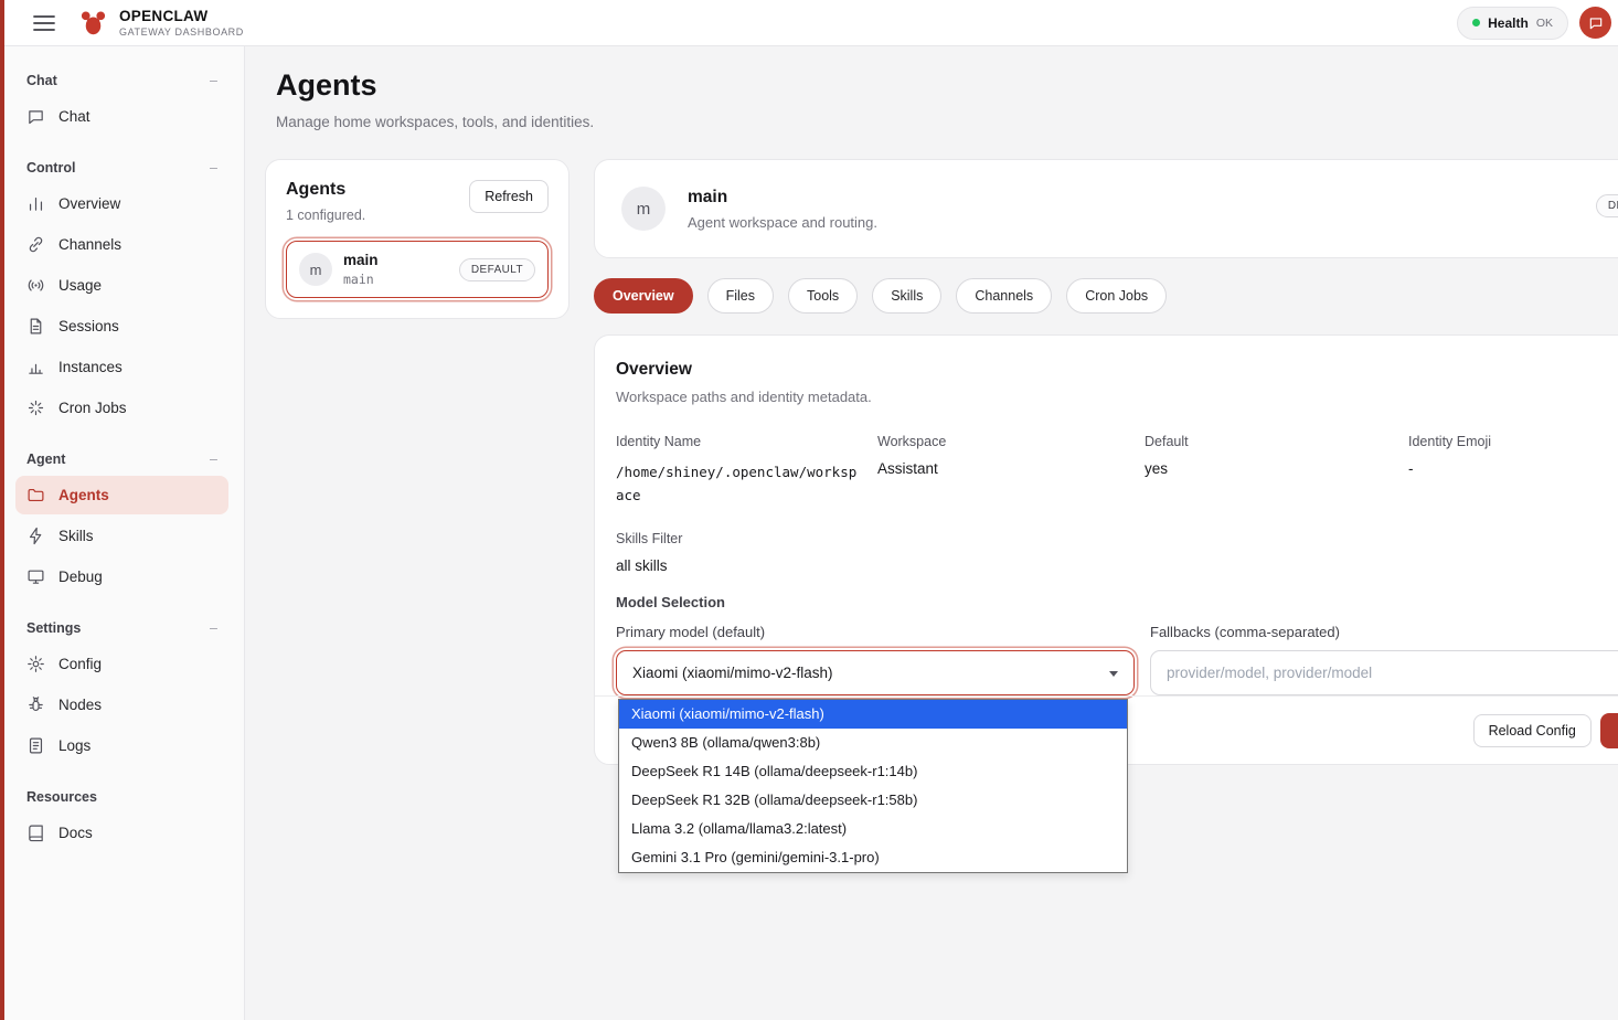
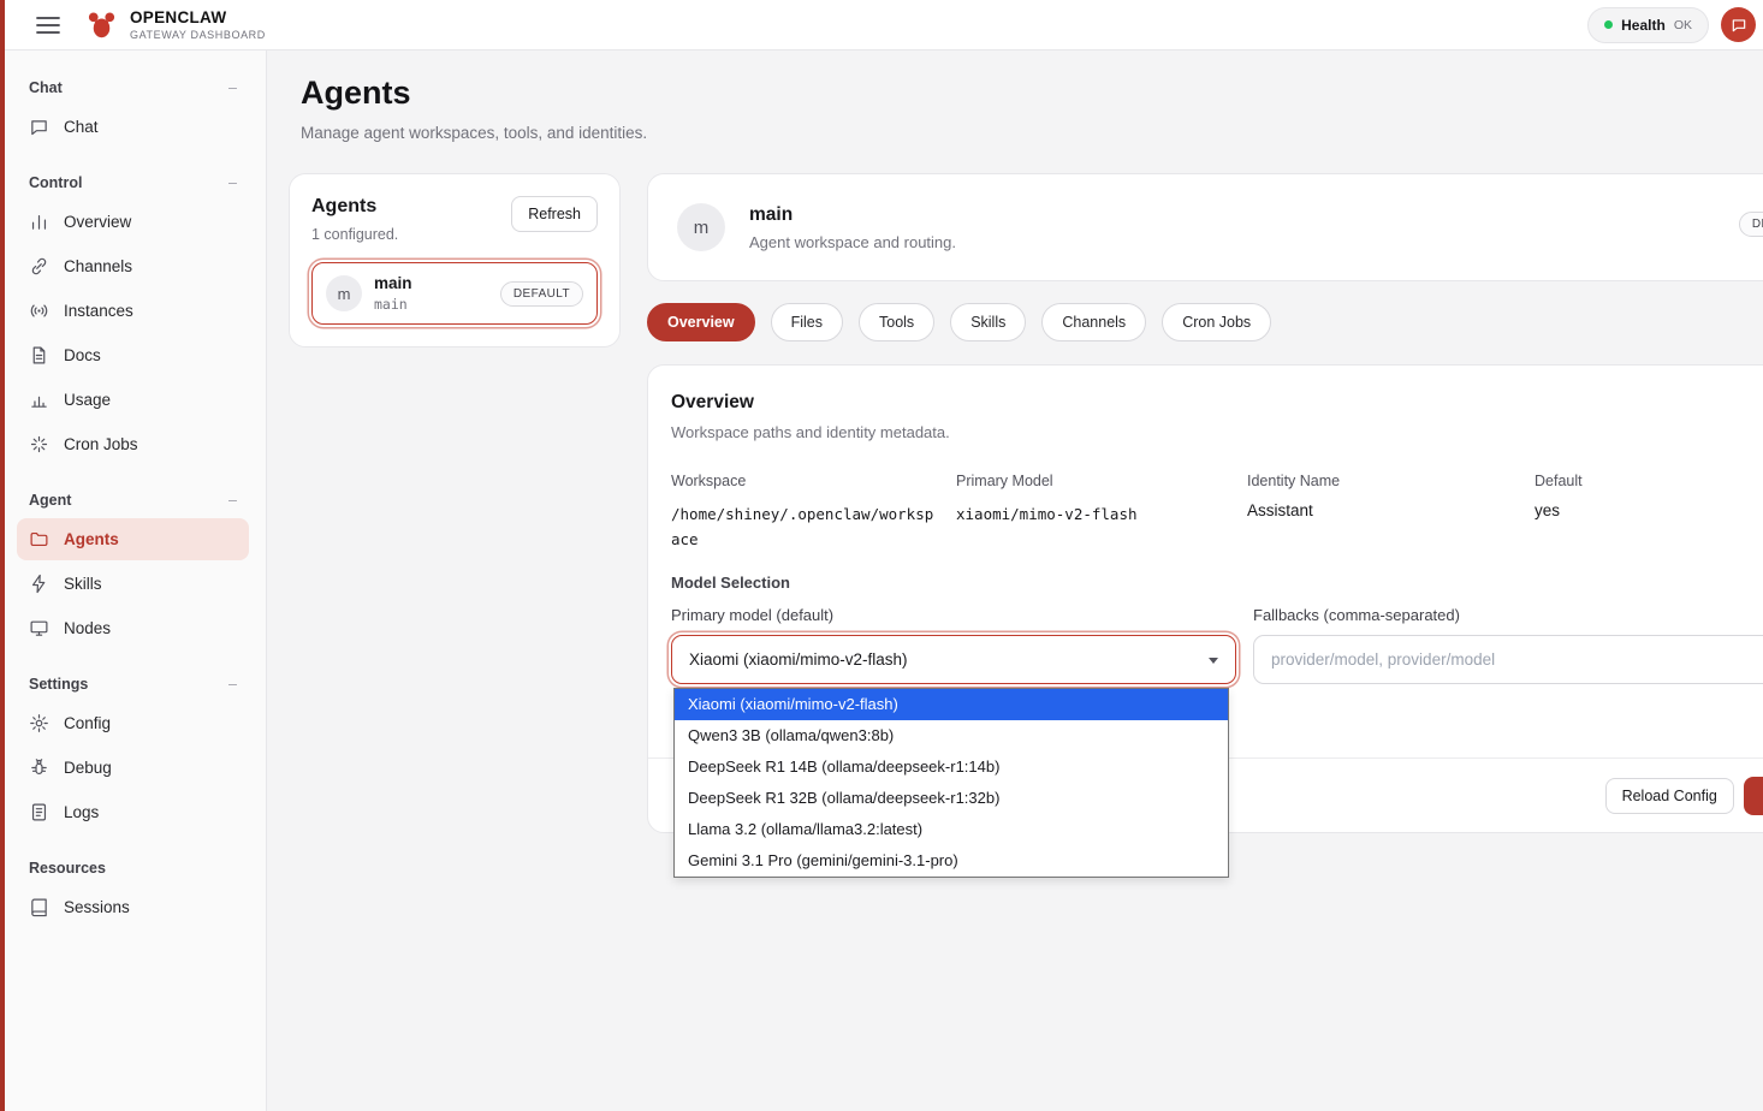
  OPENCLAW
  GATEWAY DASHBOARD
  Health
  OK
  Chat
  –
  Chat
  Control
  –
  Overview
  Channels
- Usage
+ Instances
- Sessions
+ Docs
- Instances
+ Usage
  Cron Jobs
  Agent
  –
  Agents
  Skills
- Debug
+ Nodes
  Settings
  –
  Config
- Nodes
+ Debug
  Logs
  Resources
- Docs
+ Sessions
  Agents
- Manage home workspaces, tools, and identities.
+ Manage agent workspaces, tools, and identities.
  Agents
  1 configured.
  Refresh
  m
  main
  main
  DEFAULT
  m
  main
  Agent workspace and routing.
  Overview
  Files
  Tools
  Skills
  Channels
  Cron Jobs
  Overview
  Workspace paths and identity metadata.
- Identity Name
+ Workspace
  /home/shiney/.openclaw/workspace
+ Primary Model
+ xiaomi/mimo-v2-flash
- Workspace
+ Identity Name
  Assistant
  Default
  yes
- Identity Emoji
- -
- Skills Filter
- all skills
  Model Selection
  Primary model (default)
  Xiaomi (xiaomi/mimo-v2-flash)
  Xiaomi (xiaomi/mimo-v2-flash)
- Qwen3 8B (ollama/qwen3:8b)
+ Qwen3 3B (ollama/qwen3:8b)
  DeepSeek R1 14B (ollama/deepseek-r1:14b)
- DeepSeek R1 32B (ollama/deepseek-r1:58b)
+ DeepSeek R1 32B (ollama/deepseek-r1:32b)
  Llama 3.2 (ollama/llama3.2:latest)
  Gemini 3.1 Pro (gemini/gemini-3.1-pro)
  Fallbacks (comma-separated)
  provider/model, provider/model
  Reload Config
